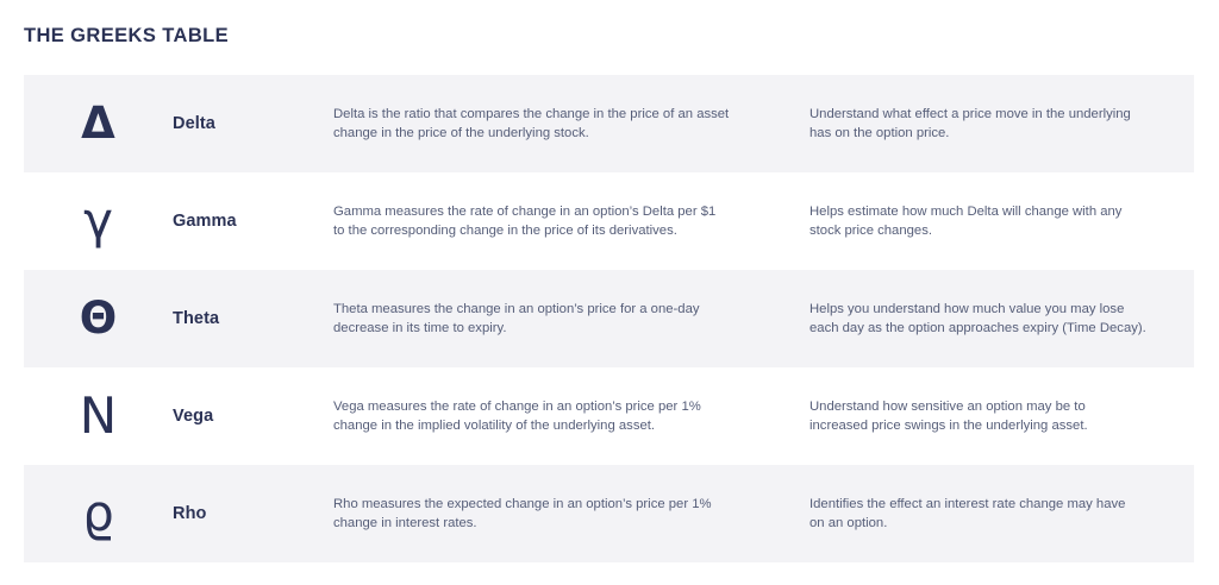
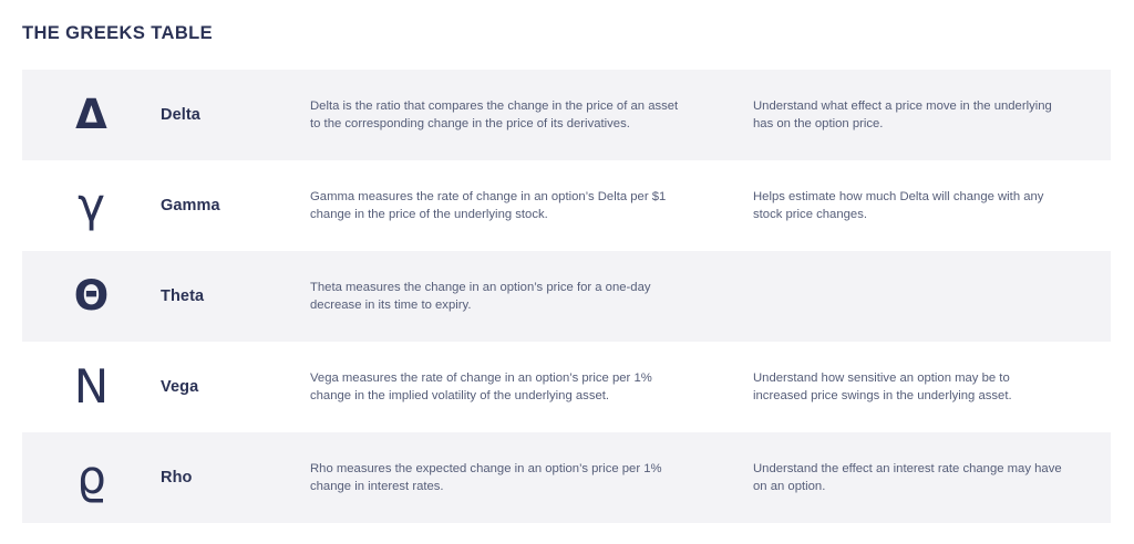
  THE GREEKS TABLE
  Δ
  Delta
  Delta is the ratio that compares the change in the price of an asset
- change in the price of the underlying stock.
+ to the corresponding change in the price of its derivatives.
  Understand what effect a price move in the underlying
  has on the option price.
  γ
  Gamma
  Gamma measures the rate of change in an option’s Delta per $1
- to the corresponding change in the price of its derivatives.
+ change in the price of the underlying stock.
  Helps estimate how much Delta will change with any
  stock price changes.
  Θ
  Theta
  Theta measures the change in an option’s price for a one-day
  decrease in its time to expiry.
- Helps you understand how much value you may lose
- each day as the option approaches expiry (Time Decay).
  Ν
  Vega
  Vega measures the rate of change in an option’s price per 1%
  change in the implied volatility of the underlying asset.
  Understand how sensitive an option may be to
  increased price swings in the underlying asset.
  ϱ
  Rho
  Rho measures the expected change in an option’s price per 1%
  change in interest rates.
- Identifies the effect an interest rate change may have
+ Understand the effect an interest rate change may have
  on an option.
